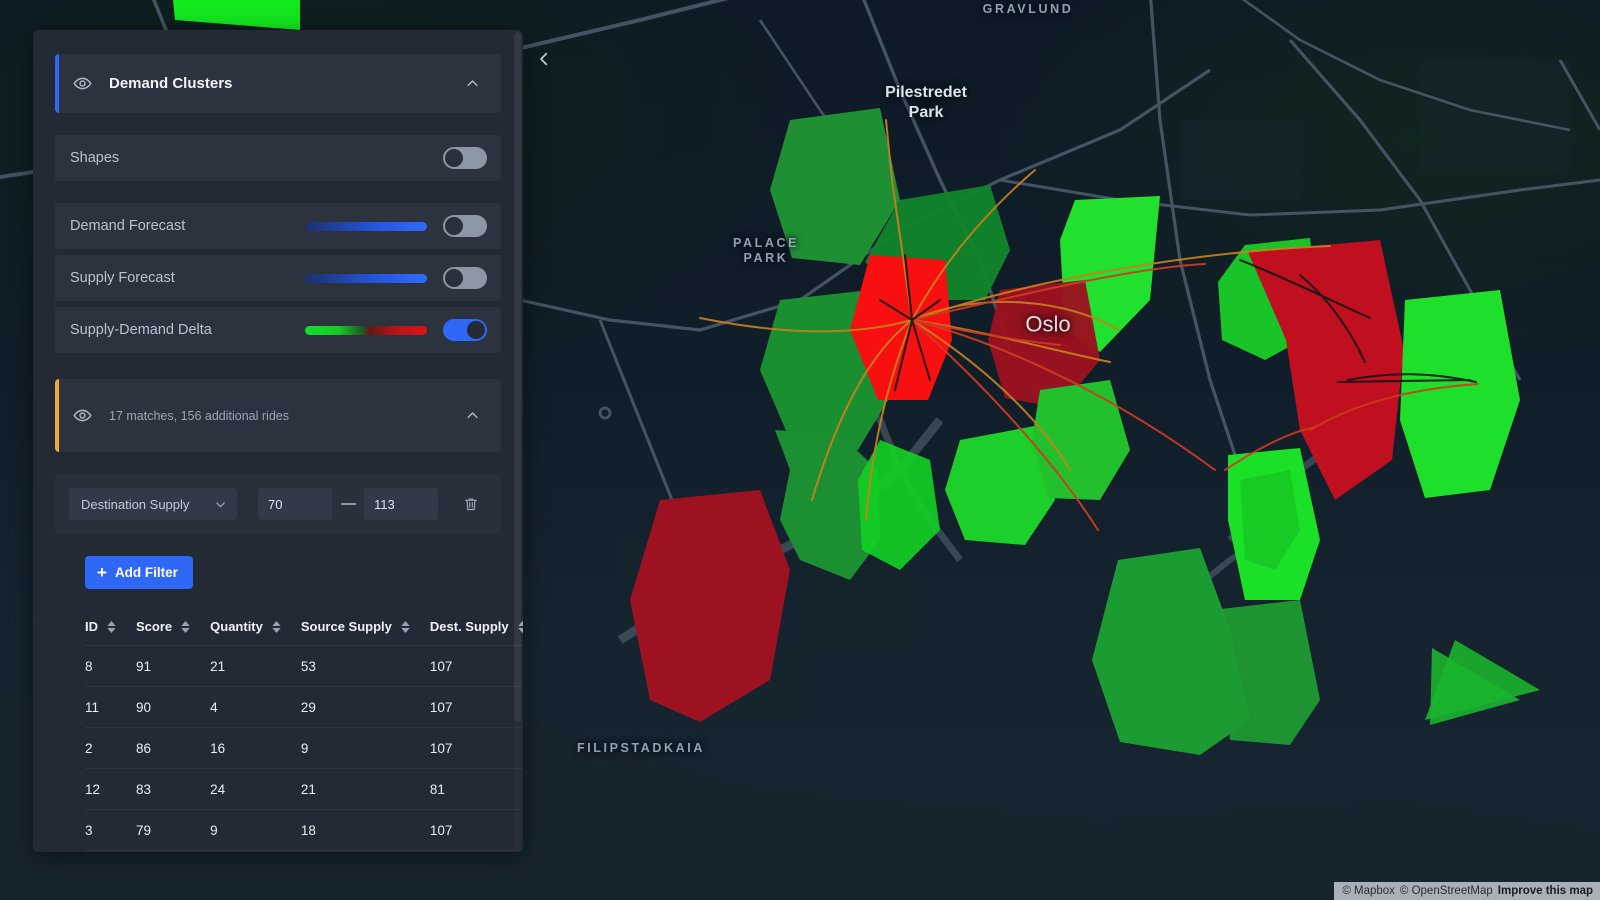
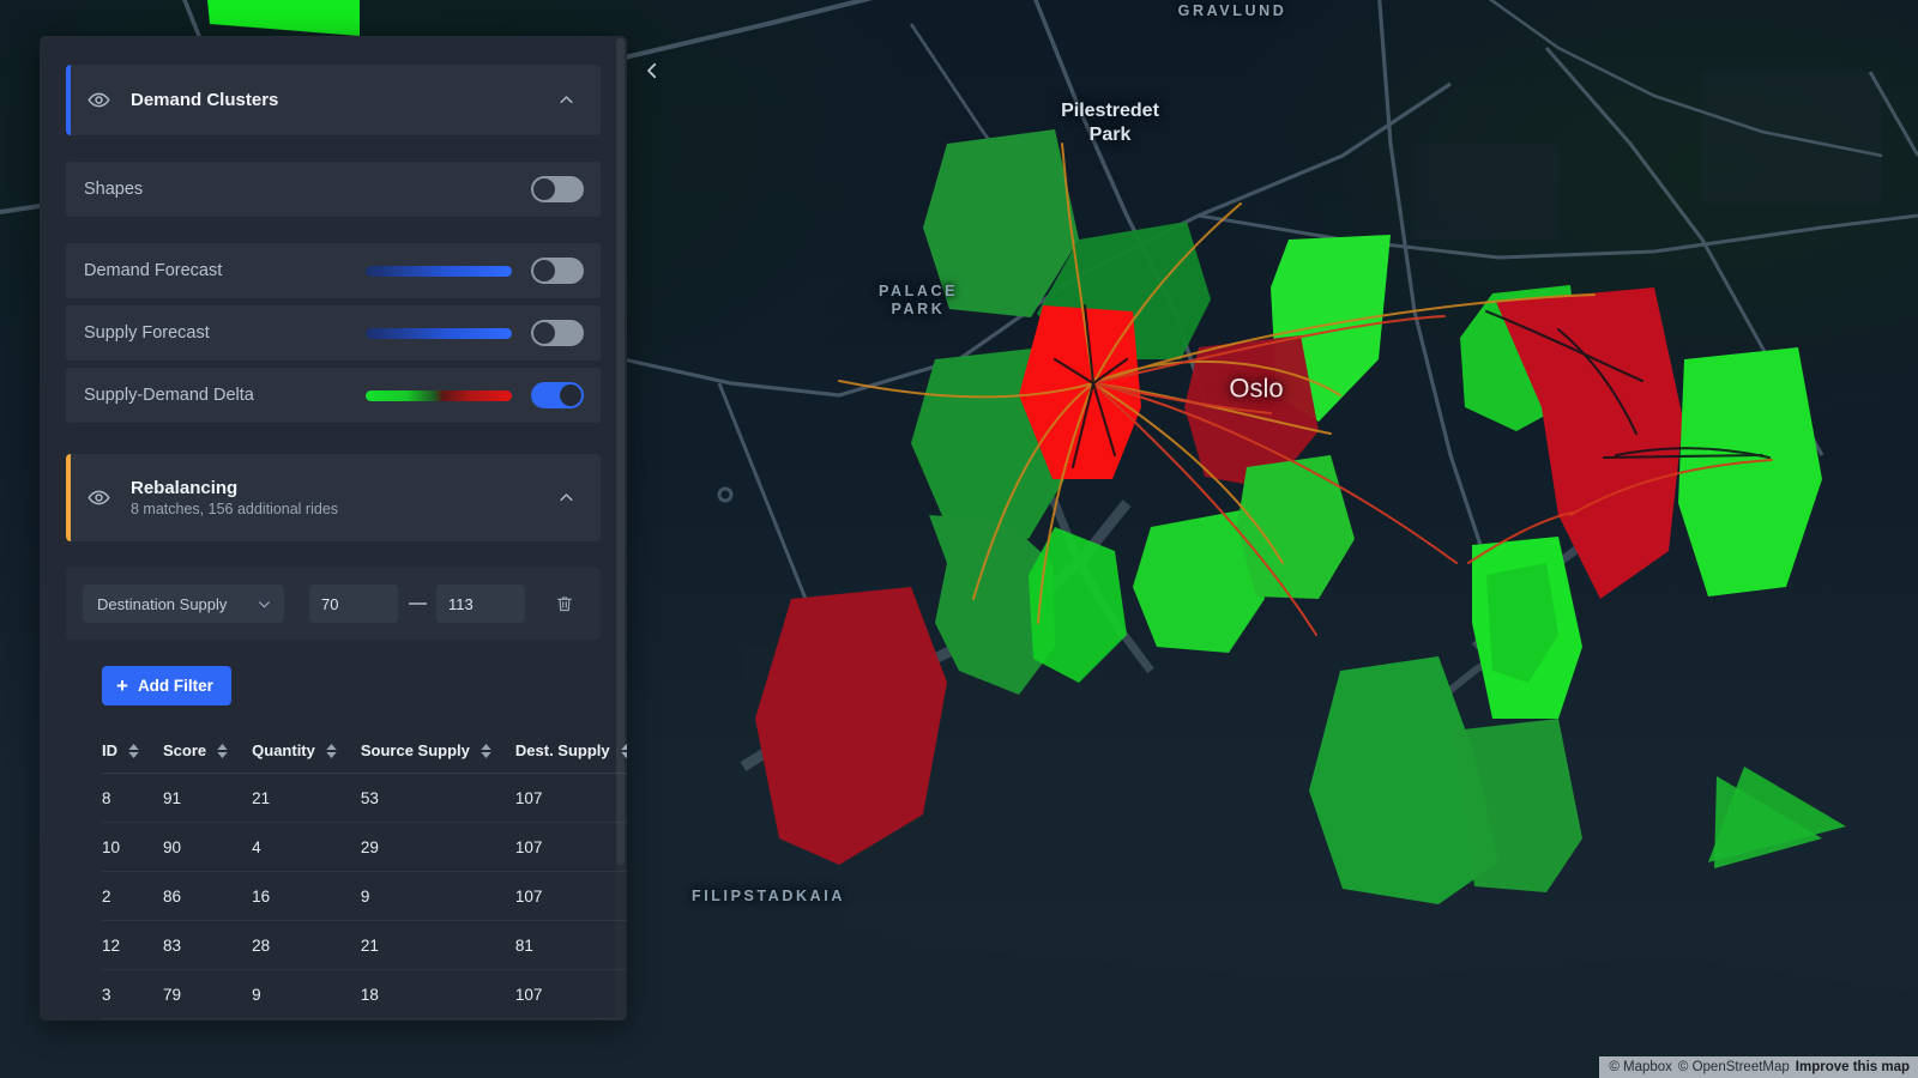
  GRAVLUND
  Pilestredet
  Park
  PALACE
  PARK
  FILIPSTADKAIA
  Oslo
  © Mapbox
  © OpenStreetMap
  Improve this map
  Demand Clusters
  Shapes
  Demand Forecast
  Supply Forecast
  Supply-Demand Delta
+ Rebalancing
- 17 matches, 156 additional rides
+ 8 matches, 156 additional rides
  Destination Supply
  70
  113
  +
  Add Filter
  ID	Score	Quantity	Source Supply	Dest. Supply
  8	91	21	53	107
- 11	90	4	29	107
+ 10	90	4	29	107
  2	86	16	9	107
- 12	83	24	21	81
+ 12	83	28	21	81
  3	79	9	18	107
